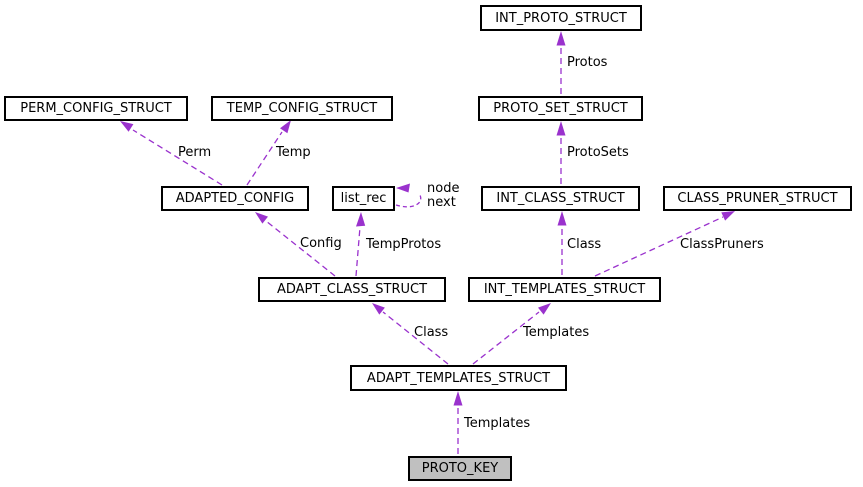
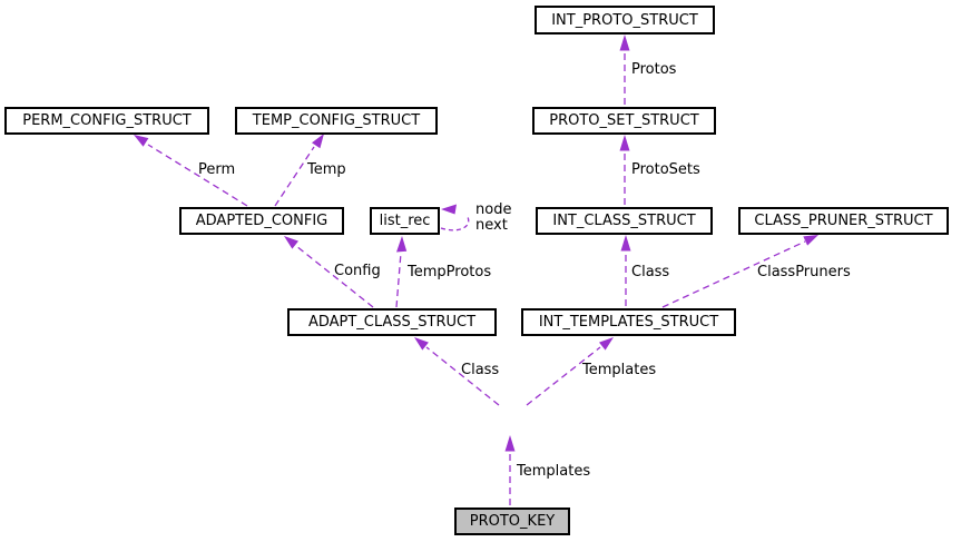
  Protos
  ProtoSets
  Class
  ClassPruners
  Templates
  Class
  Templates
  Config
  TempProtos
  Perm
  Temp
  node
  next
  INT_PROTO_STRUCT
  PERM_CONFIG_STRUCT
  TEMP_CONFIG_STRUCT
  PROTO_SET_STRUCT
  ADAPTED_CONFIG
  list_rec
  INT_CLASS_STRUCT
  CLASS_PRUNER_STRUCT
  ADAPT_CLASS_STRUCT
  INT_TEMPLATES_STRUCT
- ADAPT_TEMPLATES_STRUCT
  PROTO_KEY
